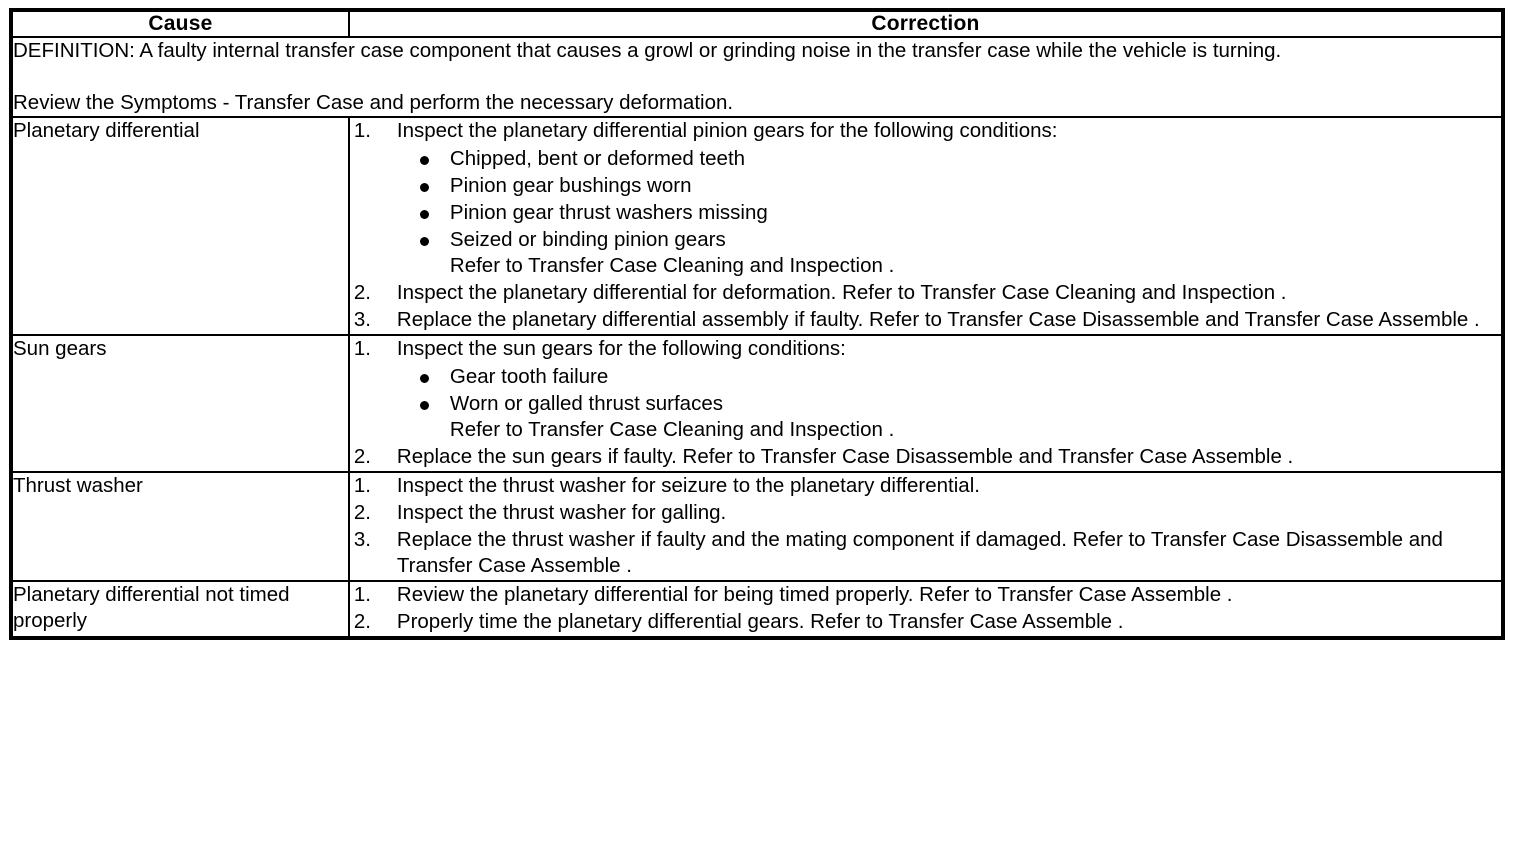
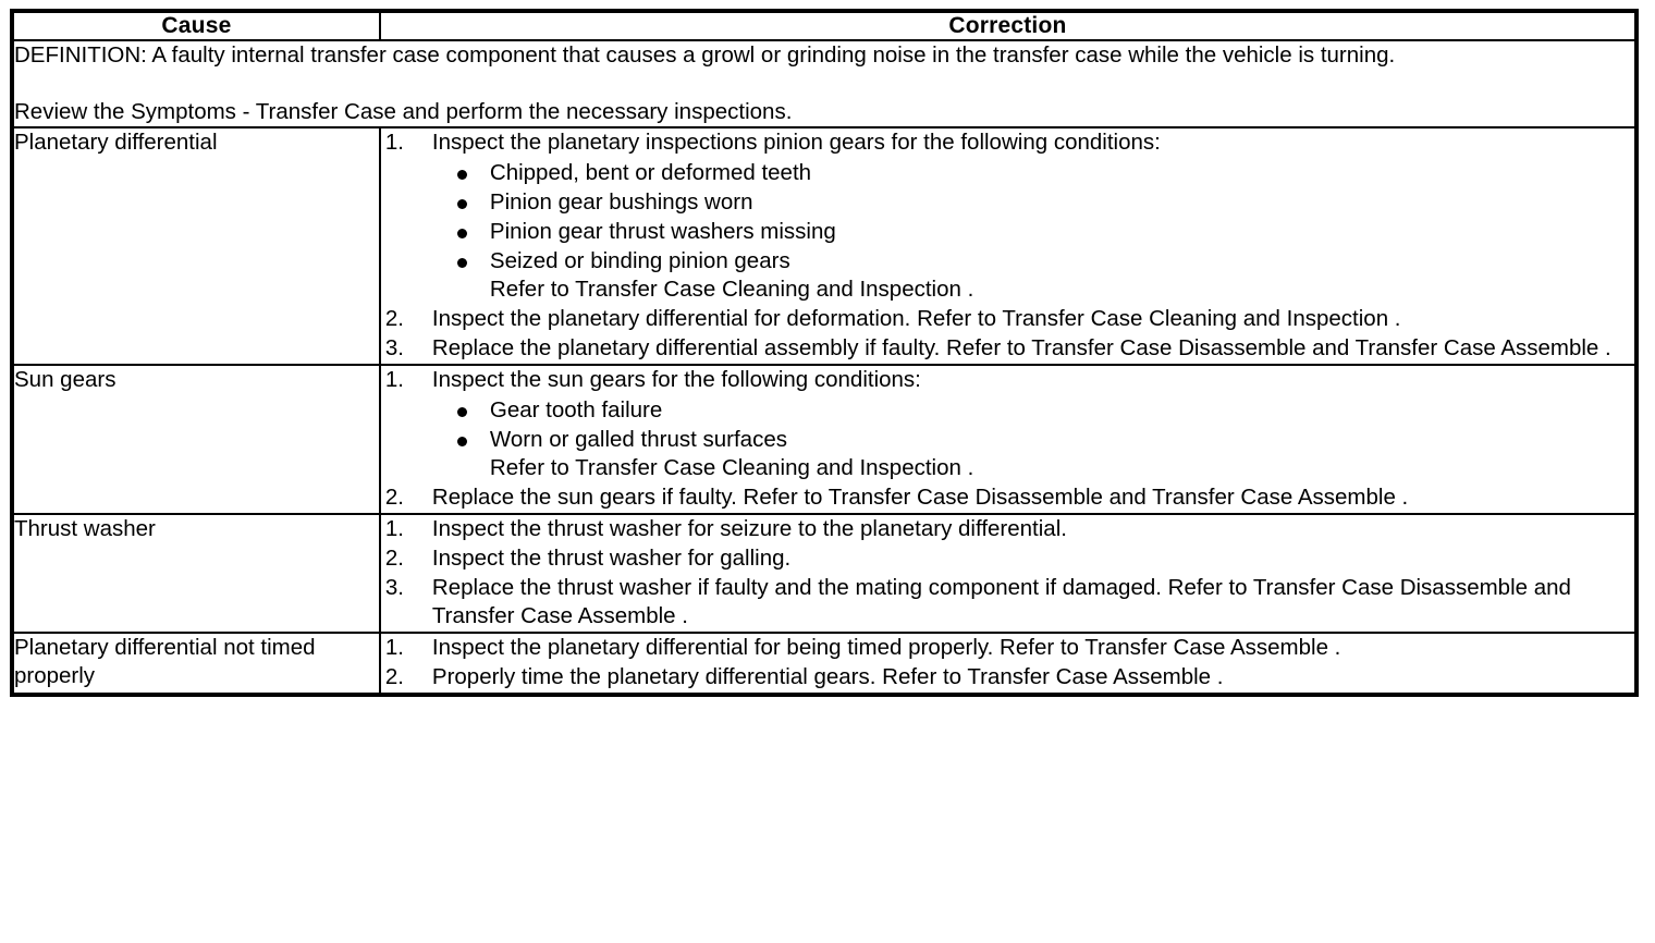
  Cause	Correction
- DEFINITION: A faulty internal transfer case component that causes a growl or grinding noise in the transfer case while the vehicle is turning. Review the Symptoms - Transfer Case and perform the necessary deformation.
+ DEFINITION: A faulty internal transfer case component that causes a growl or grinding noise in the transfer case while the vehicle is turning. Review the Symptoms - Transfer Case and perform the necessary inspections.
- Planetary differential	1. Inspect the planetary differential pinion gears for the following conditions: Chipped, bent or deformed teeth Pinion gear bushings worn Pinion gear thrust washers missing Seized or binding pinion gears Refer to Transfer Case Cleaning and Inspection . 2. Inspect the planetary differential for deformation. Refer to Transfer Case Cleaning and Inspection . 3. Replace the planetary differential assembly if faulty. Refer to Transfer Case Disassemble and Transfer Case Assemble .
+ Planetary differential	1. Inspect the planetary inspections pinion gears for the following conditions: Chipped, bent or deformed teeth Pinion gear bushings worn Pinion gear thrust washers missing Seized or binding pinion gears Refer to Transfer Case Cleaning and Inspection . 2. Inspect the planetary differential for deformation. Refer to Transfer Case Cleaning and Inspection . 3. Replace the planetary differential assembly if faulty. Refer to Transfer Case Disassemble and Transfer Case Assemble .
  Sun gears	1. Inspect the sun gears for the following conditions: Gear tooth failure Worn or galled thrust surfaces Refer to Transfer Case Cleaning and Inspection . 2. Replace the sun gears if faulty. Refer to Transfer Case Disassemble and Transfer Case Assemble .
  Thrust washer	1. Inspect the thrust washer for seizure to the planetary differential. 2. Inspect the thrust washer for galling. 3. Replace the thrust washer if faulty and the mating component if damaged. Refer to Transfer Case Disassemble and Transfer Case Assemble .
- Planetary differential not timed properly	1. Review the planetary differential for being timed properly. Refer to Transfer Case Assemble . 2. Properly time the planetary differential gears. Refer to Transfer Case Assemble .
+ Planetary differential not timed properly	1. Inspect the planetary differential for being timed properly. Refer to Transfer Case Assemble . 2. Properly time the planetary differential gears. Refer to Transfer Case Assemble .
